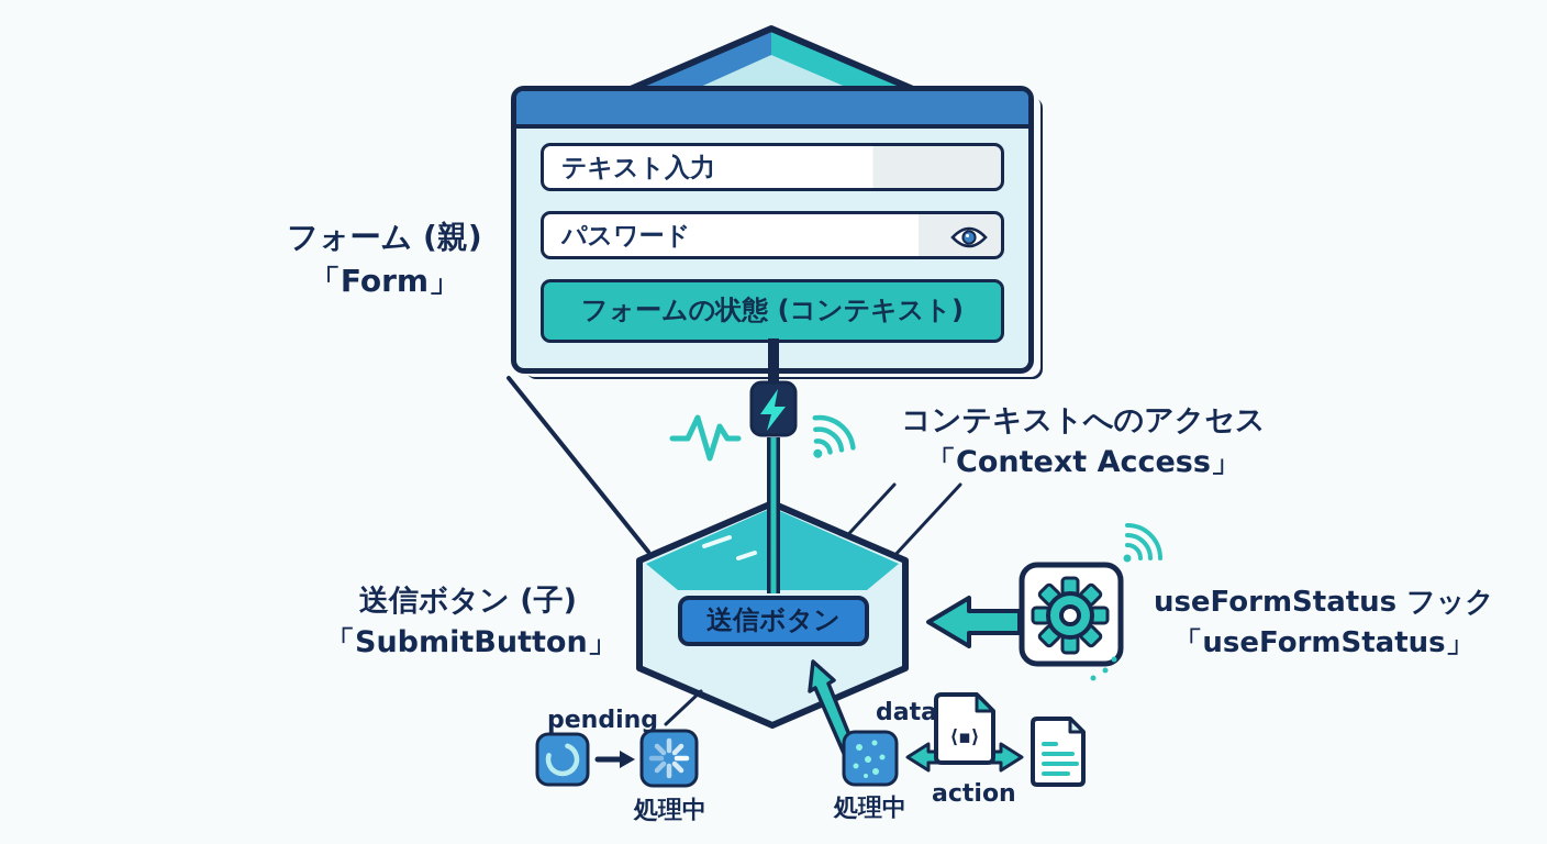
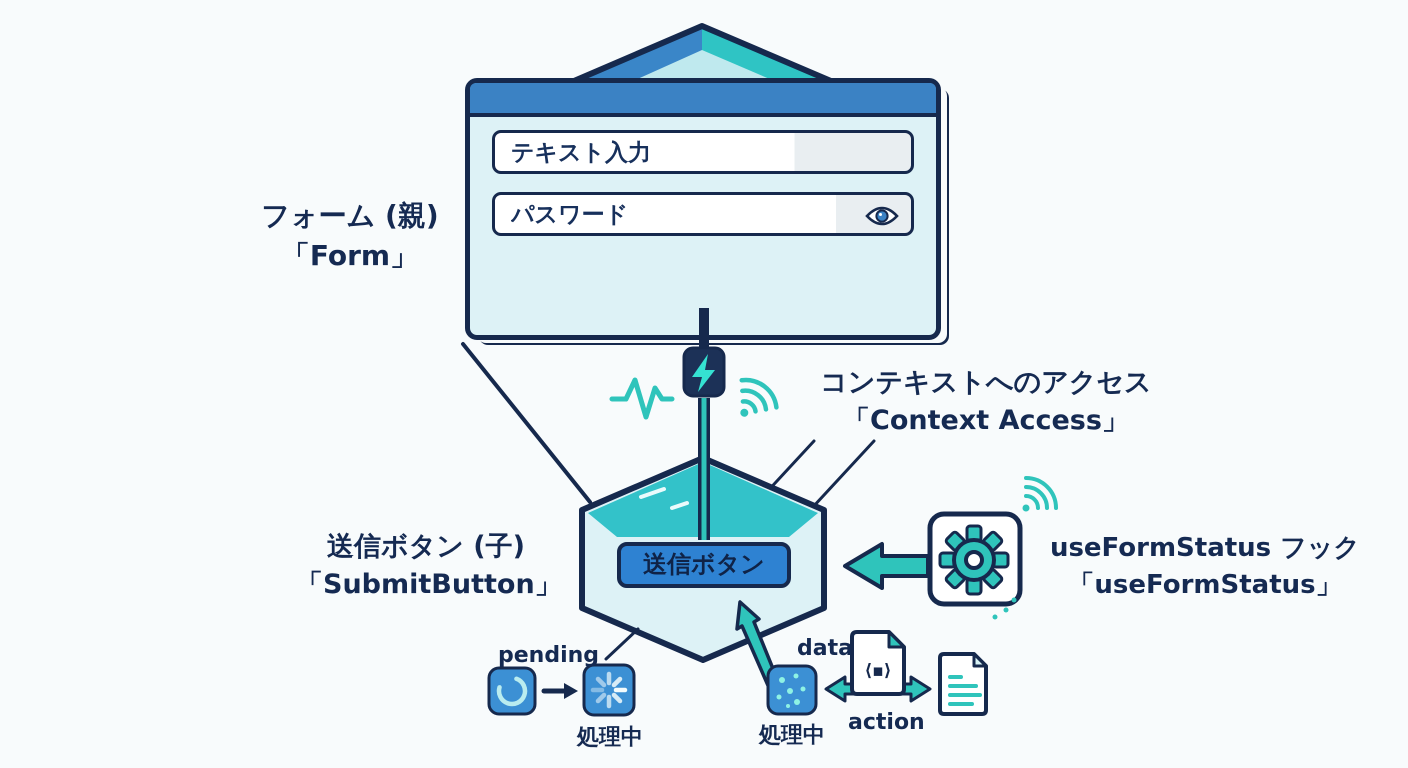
  テキスト入力
  パスワード
- フォームの状態 (コンテキスト)
  ⟨▪⟩
  フォーム (親)
  「Form」
  コンテキストへのアクセス
  「Context Access」
  送信ボタン (子)
  「SubmitButton」
  useFormStatus フック
  「useFormStatus」
  pending
  処理中
  data
  処理中
  action
  送信ボタン
